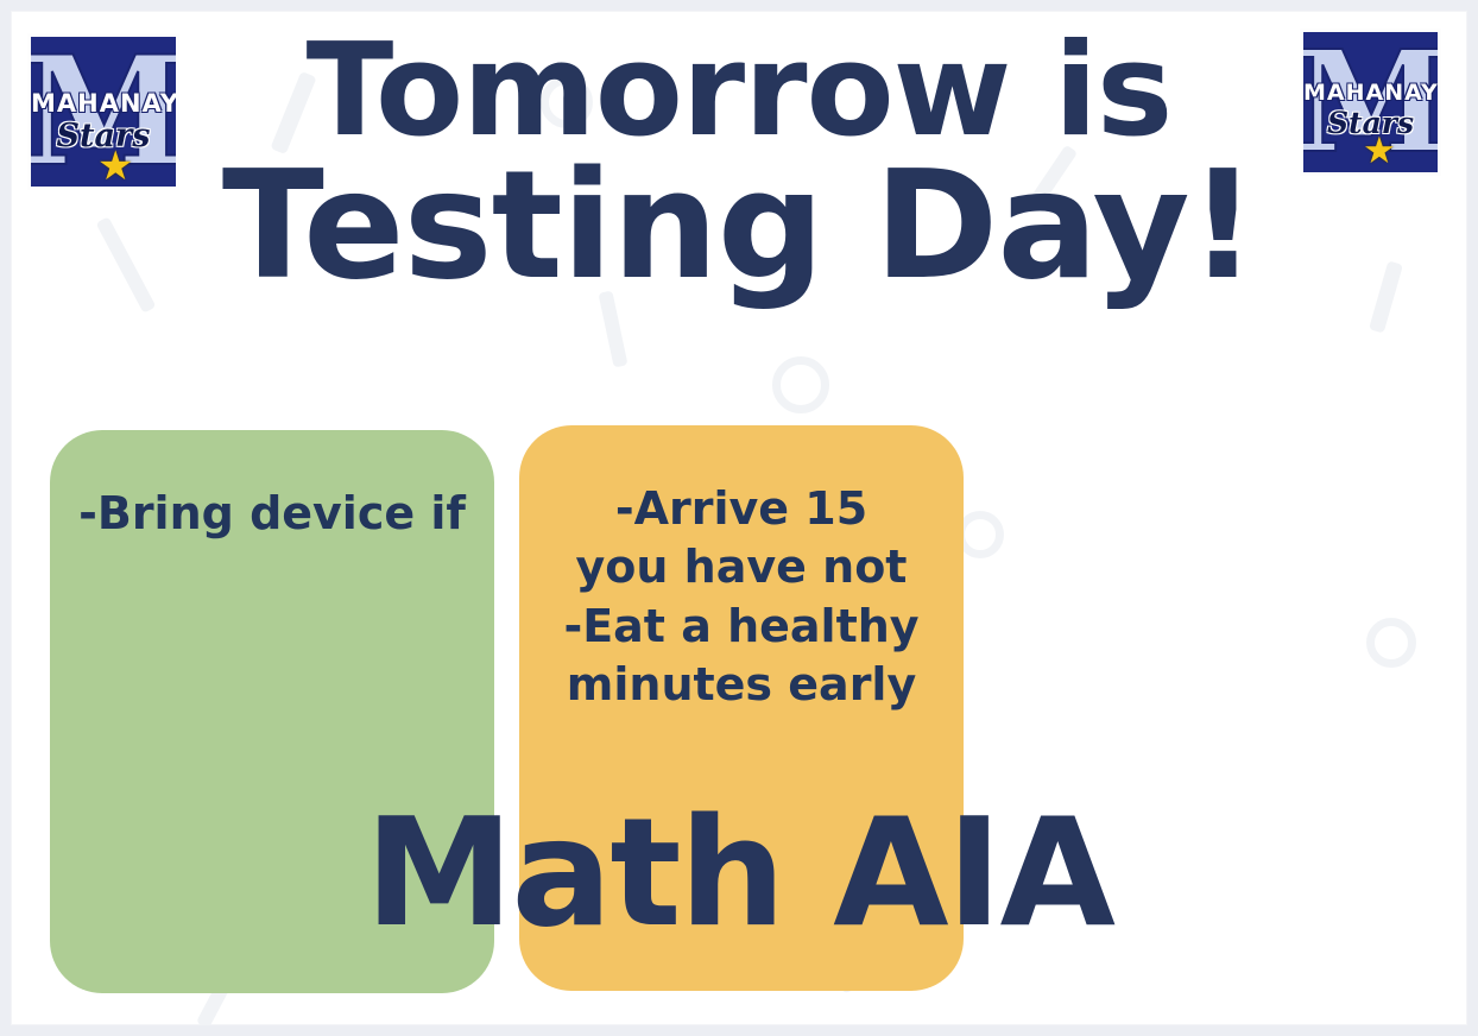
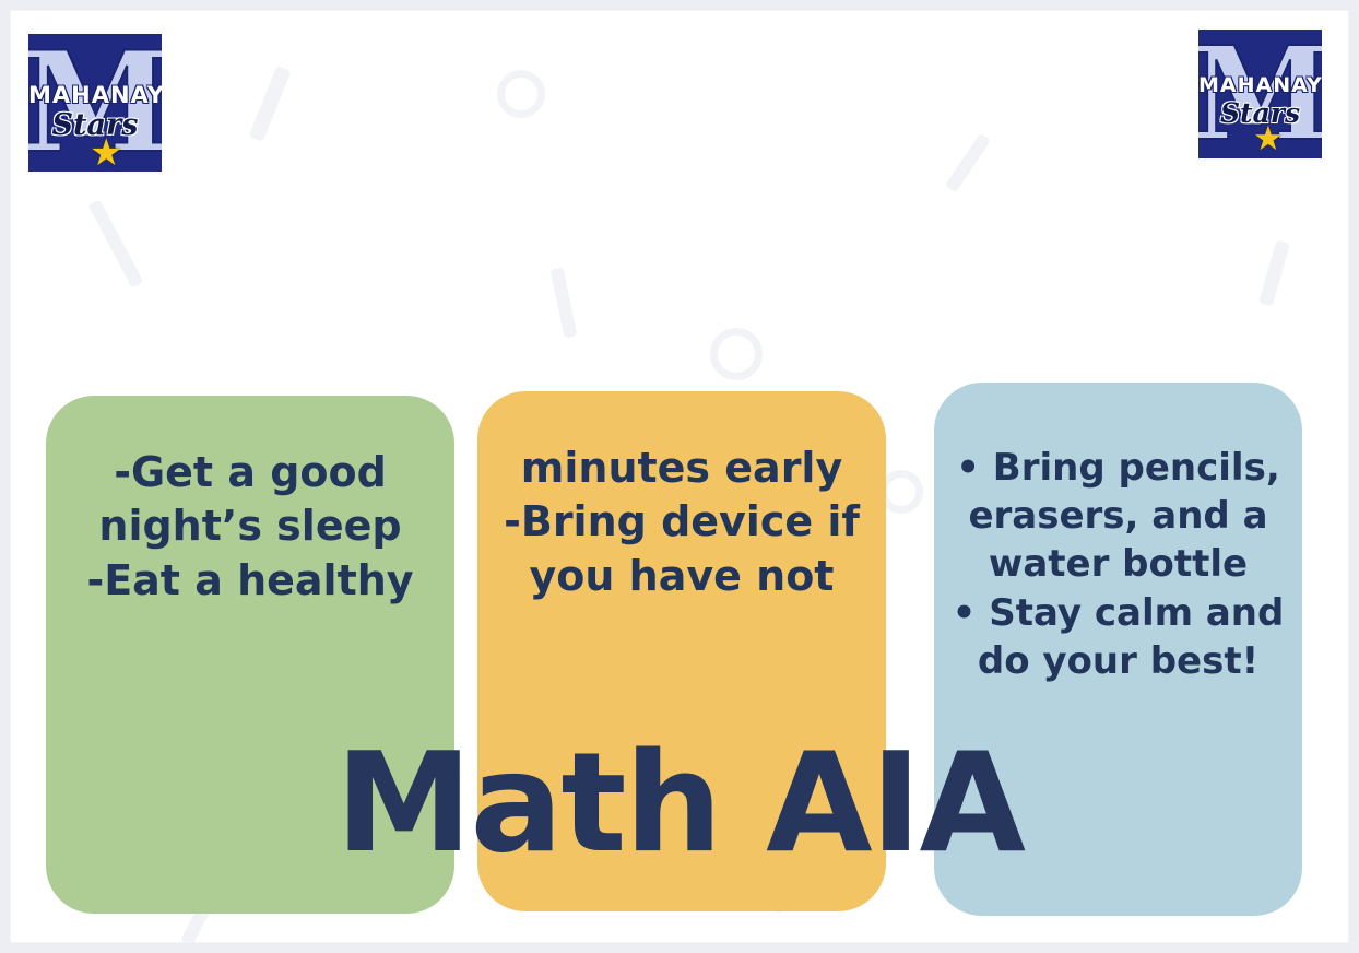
- Tomorrow is
- Testing Day!
  M
  MAHANAY
  Stars
  ★
  M
  MAHANAY
  Stars
  ★
+ -Get a good
+ night’s sleep
- -Bring device if
+ -Eat a healthy
- -Arrive 15
- you have not
+ minutes early
- -Eat a healthy
+ -Bring device if
- minutes early
+ you have not
+ • Bring pencils,
+ erasers, and a
+ water bottle
+ • Stay calm and
+ do your best!
  Math AIA
